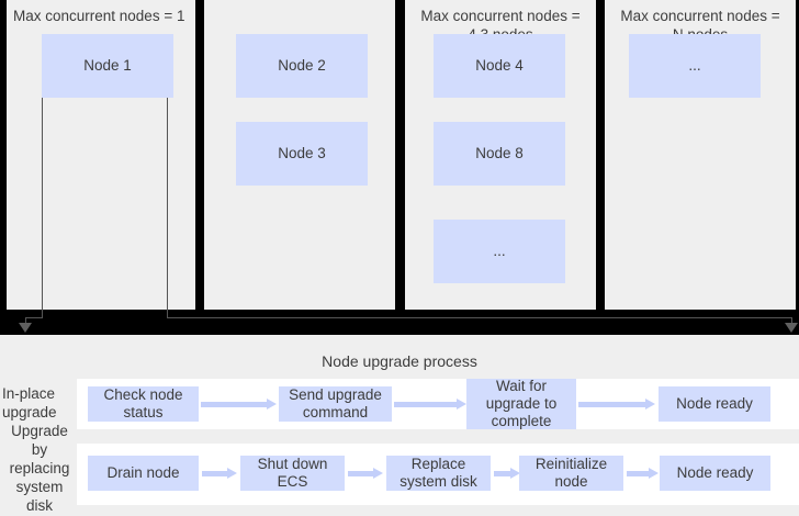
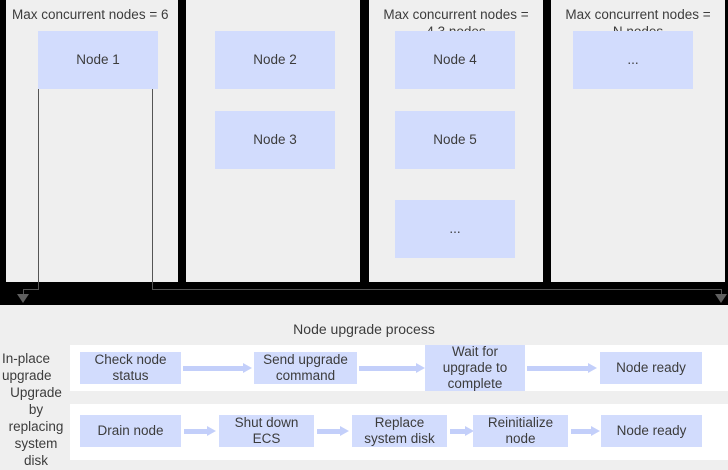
- Max concurrent nodes = 1
+ Max concurrent nodes = 6
  Node 1
  Node 2
  Node 3
  Max concurrent nodes =
  Node 4
- Node 8
+ Node 5
  ...
  Max concurrent nodes =
  ...
  Node upgrade process
  In-place
  upgrade
  Upgrade
  by
  replacing
  system
  disk
  Check node
  status
  Send upgrade
  command
  Wait for
  upgrade to
  complete
  Node ready
  Drain node
  Shut down
  ECS
  Replace
  system disk
  Reinitialize
  node
  Node ready
